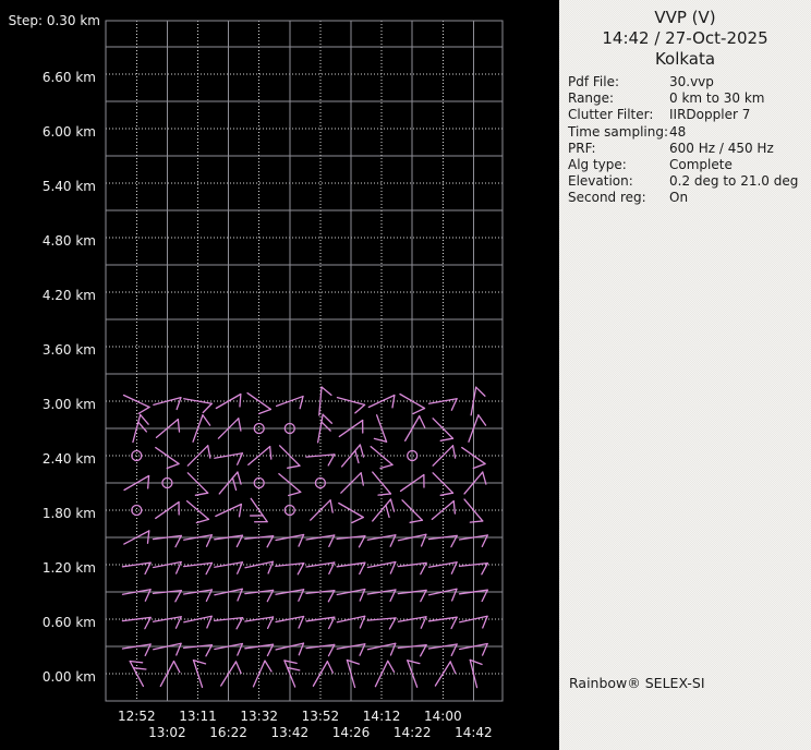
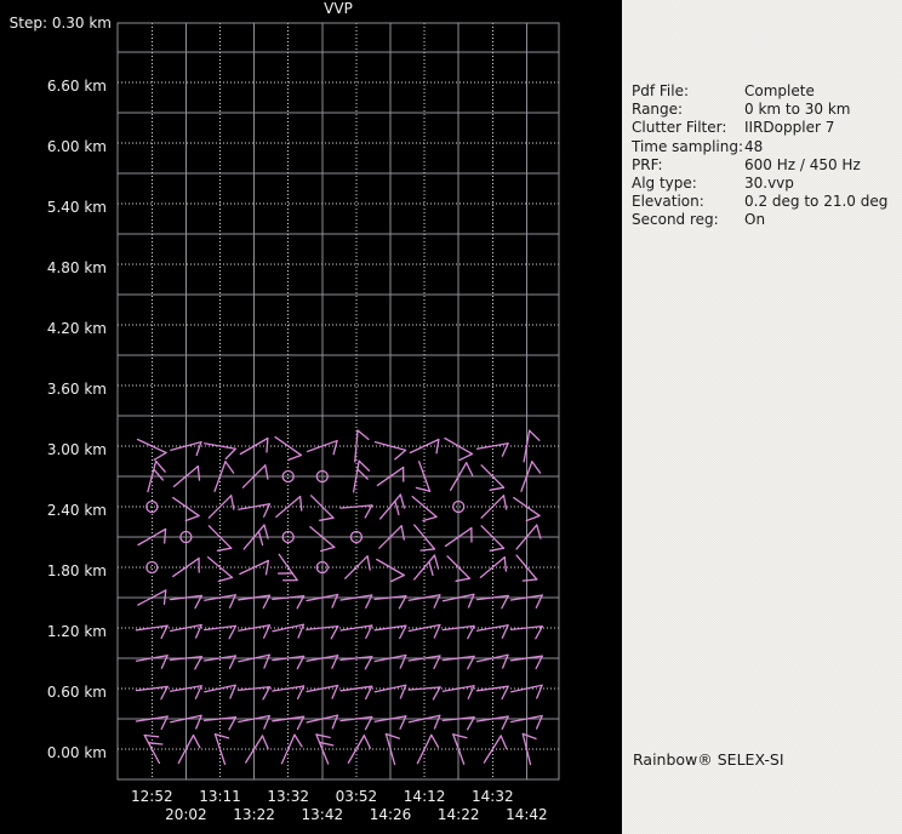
  Step: 0.30 km
+ VVP
  6.60 km
  6.00 km
  5.40 km
  4.80 km
  4.20 km
  3.60 km
  3.00 km
  2.40 km
  1.80 km
  1.20 km
  0.60 km
  0.00 km
  12:52
- 13:02
+ 20:02
  13:11
- 16:22
+ 13:22
  13:32
  13:42
- 13:52
+ 03:52
  14:26
  14:12
  14:22
- 14:00
+ 14:32
  14:42
- VVP (V)
- 14:42 / 27-Oct-2025
- Kolkata
  Pdf File:
- 30.vvp
+ Complete
  Range:
  0 km to 30 km
  Clutter Filter:
  IIRDoppler 7
  Time sampling:
  48
  PRF:
  600 Hz / 450 Hz
  Alg type:
- Complete
+ 30.vvp
  Elevation:
  0.2 deg to 21.0 deg
  Second reg:
  On
  Rainbow® SELEX-SI
